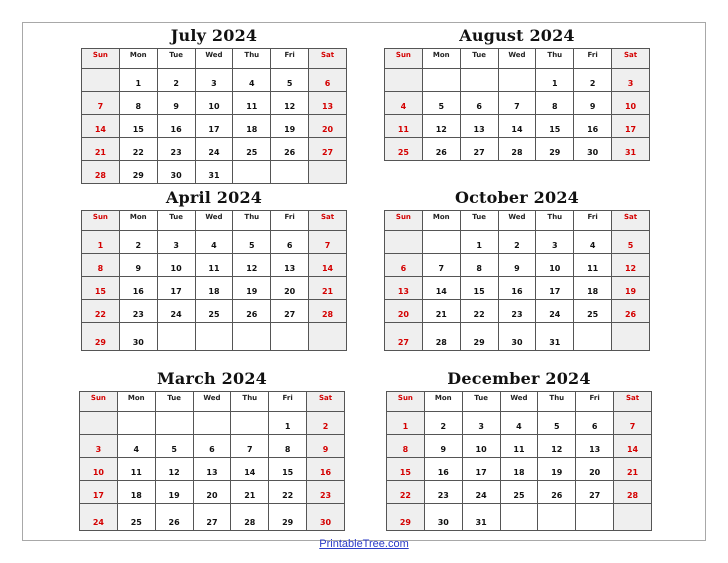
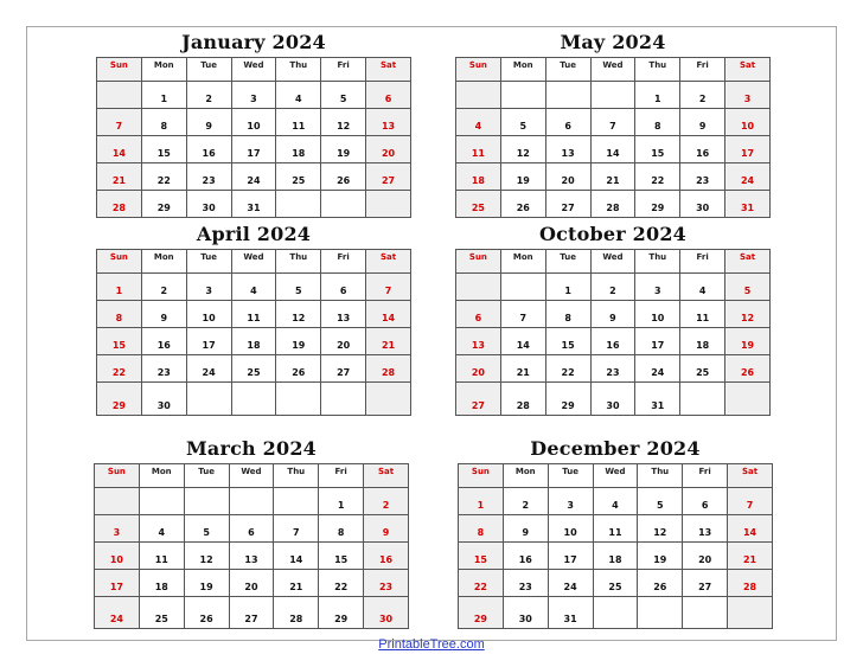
- July 2024
+ January 2024
  Sun	Mon	Tue	Wed	Thu	Fri	Sat
  	1	2	3	4	5	6
  7	8	9	10	11	12	13
  14	15	16	17	18	19	20
  21	22	23	24	25	26	27
  28	29	30	31
- August 2024
+ May 2024
  Sun	Mon	Tue	Wed	Thu	Fri	Sat
  				1	2	3
  4	5	6	7	8	9	10
  11	12	13	14	15	16	17
+ 18	19	20	21	22	23	24
  25	26	27	28	29	30	31
  April 2024
  Sun	Mon	Tue	Wed	Thu	Fri	Sat
  1	2	3	4	5	6	7
  8	9	10	11	12	13	14
  15	16	17	18	19	20	21
  22	23	24	25	26	27	28
  29	30
  October 2024
  Sun	Mon	Tue	Wed	Thu	Fri	Sat
  		1	2	3	4	5
  6	7	8	9	10	11	12
  13	14	15	16	17	18	19
  20	21	22	23	24	25	26
  27	28	29	30	31
  March 2024
  Sun	Mon	Tue	Wed	Thu	Fri	Sat
  					1	2
  3	4	5	6	7	8	9
  10	11	12	13	14	15	16
  17	18	19	20	21	22	23
  24	25	26	27	28	29	30
  December 2024
  Sun	Mon	Tue	Wed	Thu	Fri	Sat
  1	2	3	4	5	6	7
  8	9	10	11	12	13	14
  15	16	17	18	19	20	21
  22	23	24	25	26	27	28
  29	30	31
  PrintableTree.com
